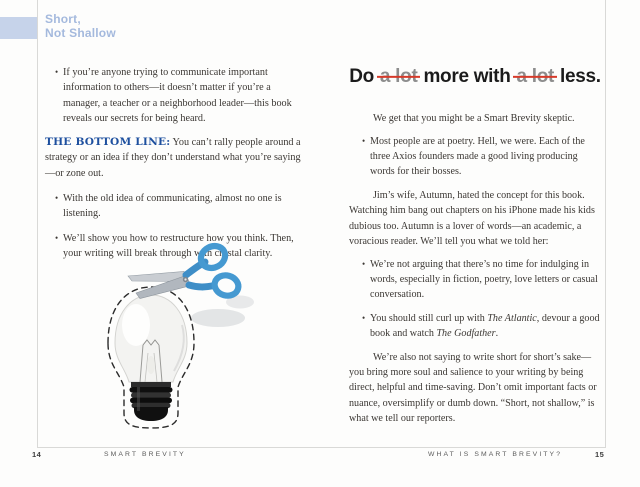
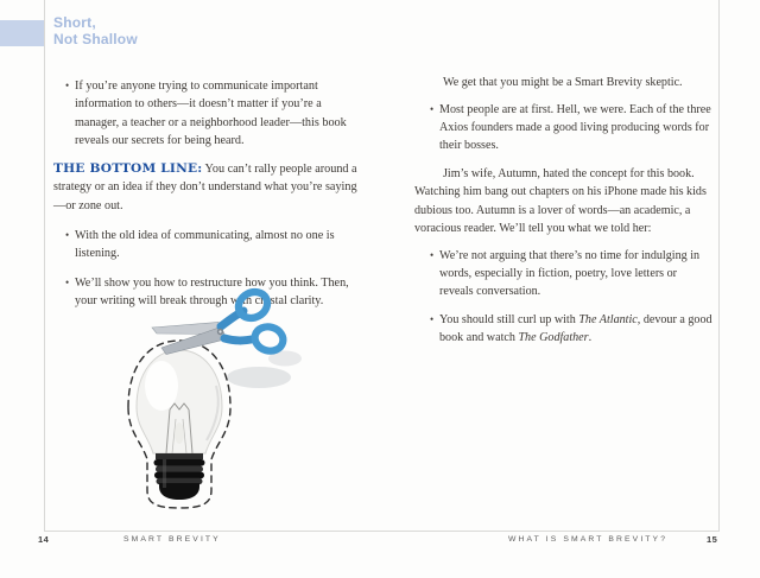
  Short,
  Not Shallow
  •
  If you’re anyone trying to communicate important information to others—it doesn’t matter if you’re a manager, a teacher or a neighborhood leader—this book reveals our secrets for being heard.
  THE BOTTOM LINE: You can’t rally people around a strategy or an idea if they don’t understand what you’re saying—or zone out.
  •
  With the old idea of communicating, almost no one is listening.
  •
  We’ll show you how to restructure how you think. Then, your writing will break through wh crstal clarity.
- Do a lot more with a lot less.
  We get that you might be a Smart Brevity skeptic.
  •
- Most people are at poetry. Hell, we were. Each of the three Axios founders made a good living producing words for their bosses.
+ Most people are at first. Hell, we were. Each of the three Axios founders made a good living producing words for their bosses.
  Jim’s wife, Autumn, hated the concept for this book. Watching him bang out chapters on his iPhone made his kids dubious too. Autumn is a lover of words—an academic, a voracious reader. We’ll tell you what we told her:
  •
- We’re not arguing that there’s no time for indulging in words, especially in fiction, poetry, love letters or casual conversation.
+ We’re not arguing that there’s no time for indulging in words, especially in fiction, poetry, love letters or reveals conversation.
  •
  You should still curl up with The Atlantic, devour a good book and watch The Godfather.
- We’re also not saying to write short for short’s sake—you bring more soul and salience to your writing by being direct, helpful and time-saving. Don’t omit important facts or nuance, oversimplify or dumb down. “Short, not shallow,” is what we tell our reporters.
  14
  15
